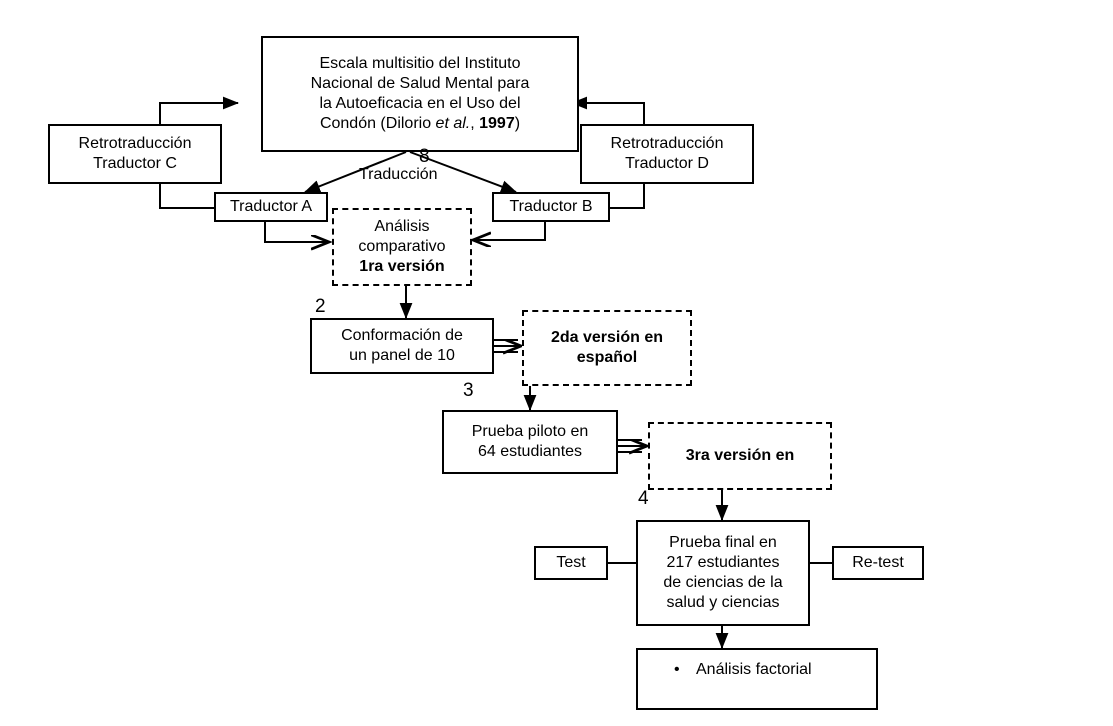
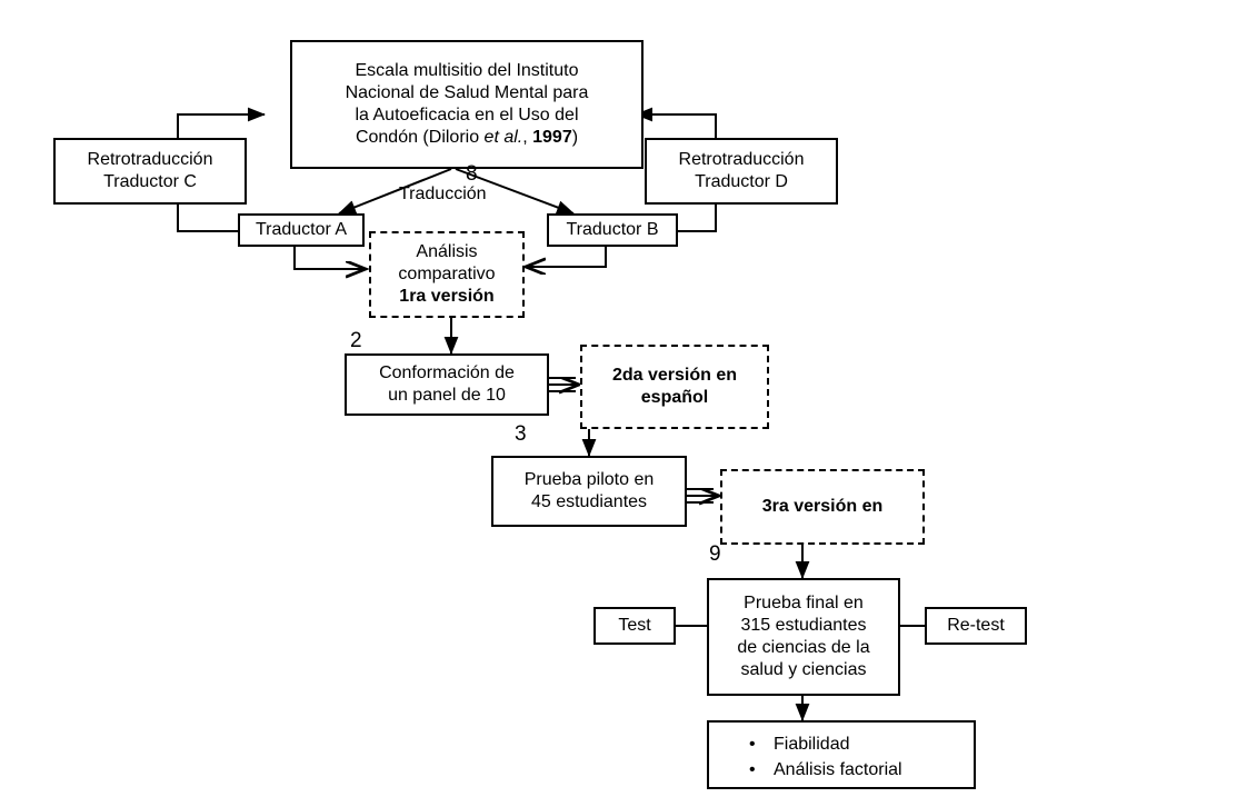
  Escala multisitio del Instituto
  Nacional de Salud Mental para
  la Autoeficacia en el Uso del
  Condón (Dilorio et al., 1997)
  Retrotraducción
  Traductor C
  Retrotraducción
  Traductor D
  8
  Traducción
  Traductor A
  Traductor B
  Análisis
  comparativo
  1ra versión
  2
  Conformación de
  un panel de 10
  2da versión en
  español
  3
  Prueba piloto en
- 64 estudiantes
+ 45 estudiantes
  3ra versión en
- 4
+ 9
  Prueba final en
- 217 estudiantes
+ 315 estudiantes
  de ciencias de la
  salud y ciencias
  Test
  Re-test
+ Fiabilidad
  Análisis factorial
